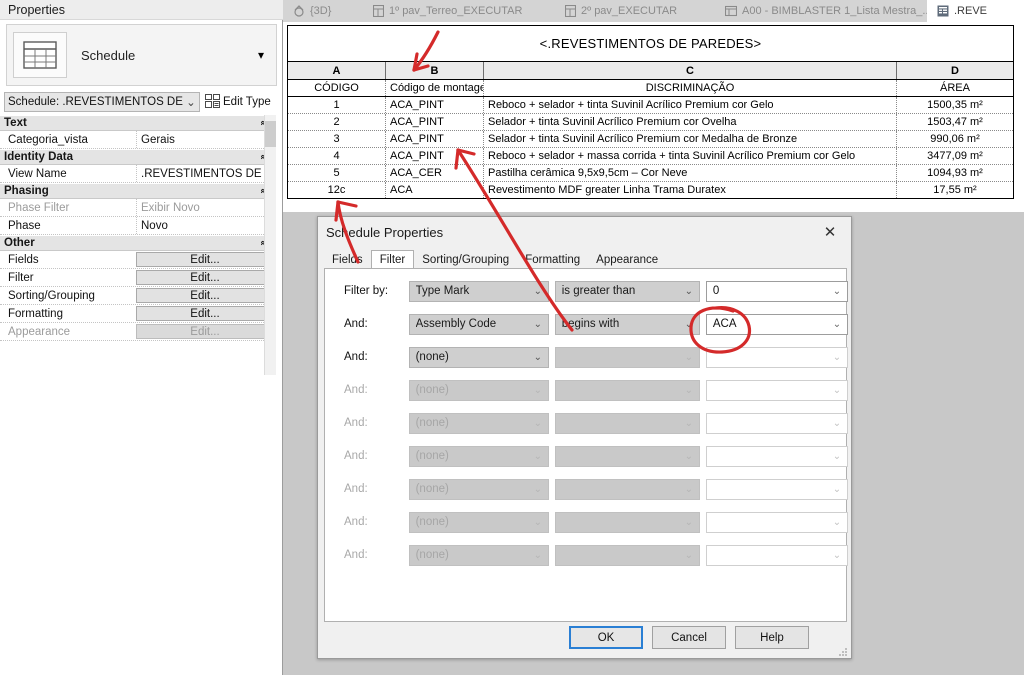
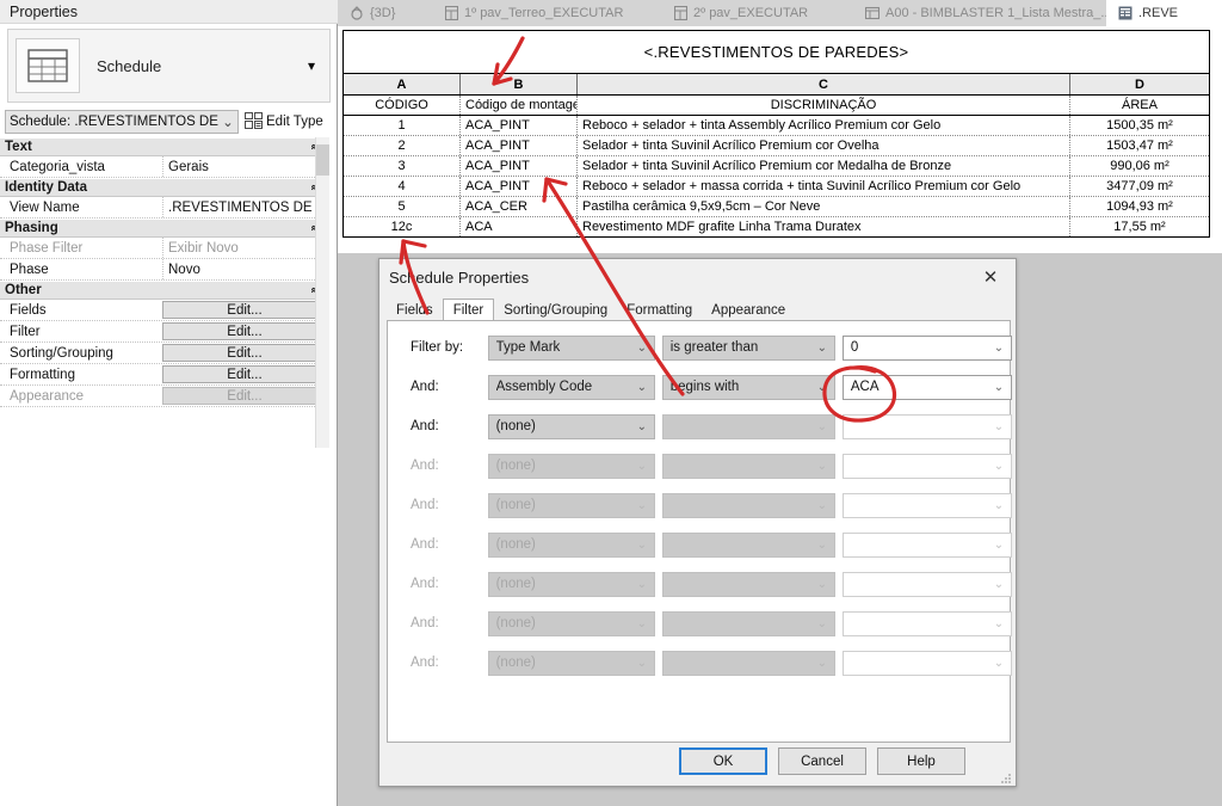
  Properties
  Schedule
  ▾
  Schedule: .REVESTIMENTOS DE
  ⌄
  Edit Type
  Text
  Categoria_vista
  Gerais
  Identity Data
  View Name
  .REVESTIMENTOS DE
  Phasing
  Phase Filter
  Exibir Novo
  Phase
  Novo
  Other
  Fields
  Edit...
  Filter
  Edit...
  Sorting/Grouping
  Edit...
  Formatting
  Edit...
  Appearance
  Edit...
  {3D}
  1º pav_Terreo_EXECUTAR
  2º pav_EXECUTAR
  A00 - BIMBLASTER 1_Lista Mestra_.
  .REVE
  <.REVESTIMENTOS DE PAREDES>
  A
  B
  C
  D
  CÓDIGO
  Código de montage
  DISCRIMINAÇÃO
  ÁREA
  1
  ACA_PINT
- Reboco + selador + tinta Suvinil Acrílico Premium cor Gelo
+ Reboco + selador + tinta Assembly Acrílico Premium cor Gelo
  1500,35 m²
  2
  ACA_PINT
  Selador + tinta Suvinil Acrílico Premium cor Ovelha
  1503,47 m²
  3
  ACA_PINT
  Selador + tinta Suvinil Acrílico Premium cor Medalha de Bronze
  990,06 m²
  4
  ACA_PINT
  Reboco + selador + massa corrida + tinta Suvinil Acrílico Premium cor Gelo
  3477,09 m²
  5
  ACA_CER
  Pastilha cerâmica 9,5x9,5cm – Cor Neve
  1094,93 m²
  12c
  ACA
- Revestimento MDF greater Linha Trama Duratex
+ Revestimento MDF grafite Linha Trama Duratex
  17,55 m²
  Scedule Properties
  ✕
  Fields
  Filter
  Sorting/Grouping
  Formatting
  Appearance
  Filter by:
  Type Mark
  ⌄
  is greater than
  ⌄
  0
  ⌄
  And:
  Assembly Code
  ⌄
  begins with
  ⌄
  ACA
  ⌄
  And:
  (none)
  ⌄
  ⌄
  And:
  (none)
  ⌄
  And:
  (none)
  ⌄
  And:
  (none)
  ⌄
  And:
  (none)
  ⌄
  And:
  (none)
  ⌄
  And:
  (none)
  ⌄
  OK
  Cancel
  Help
